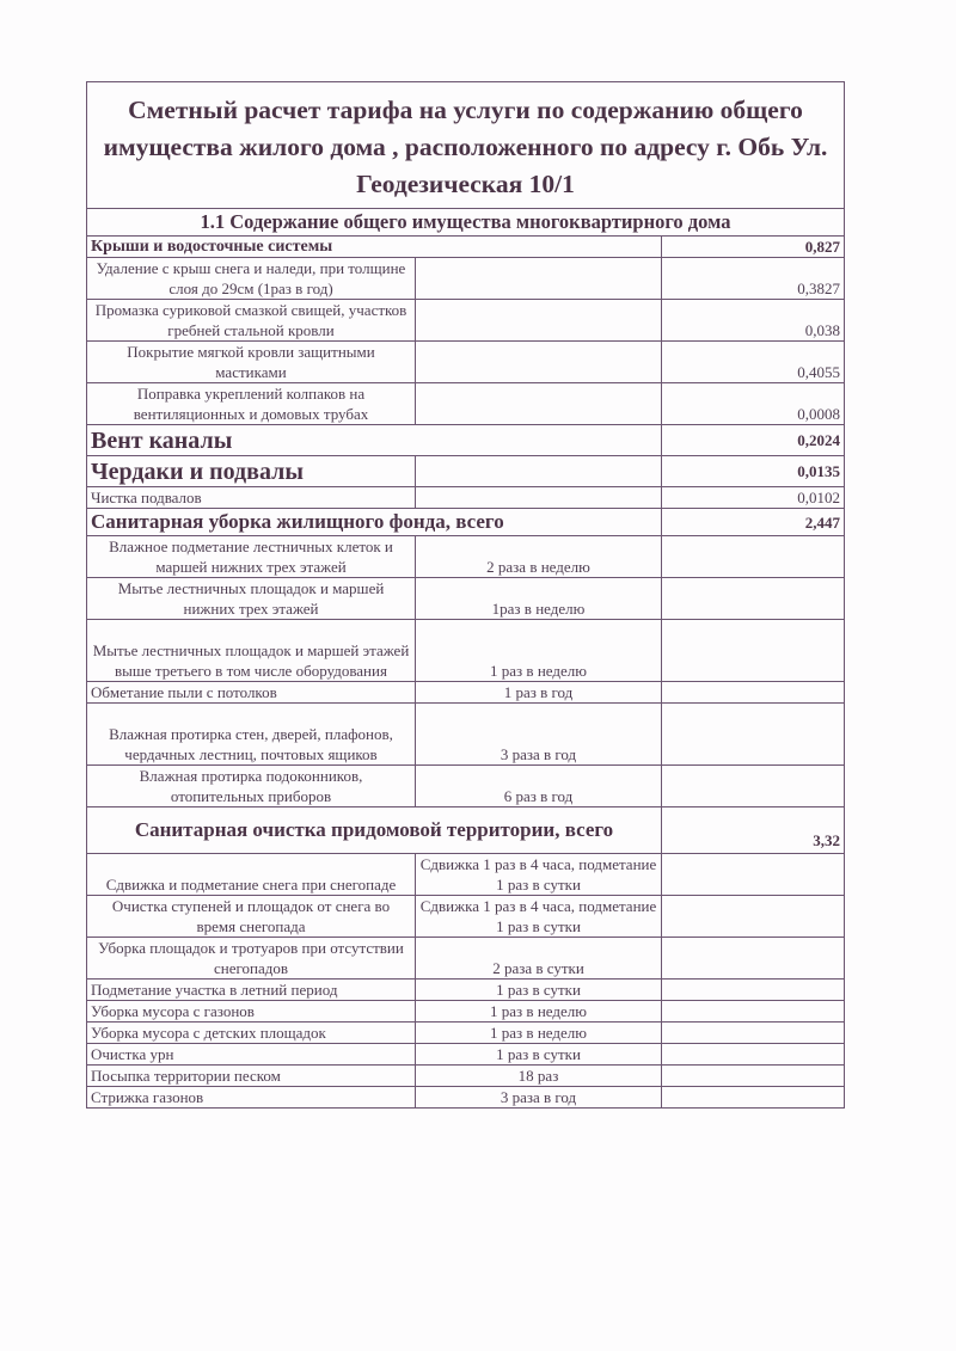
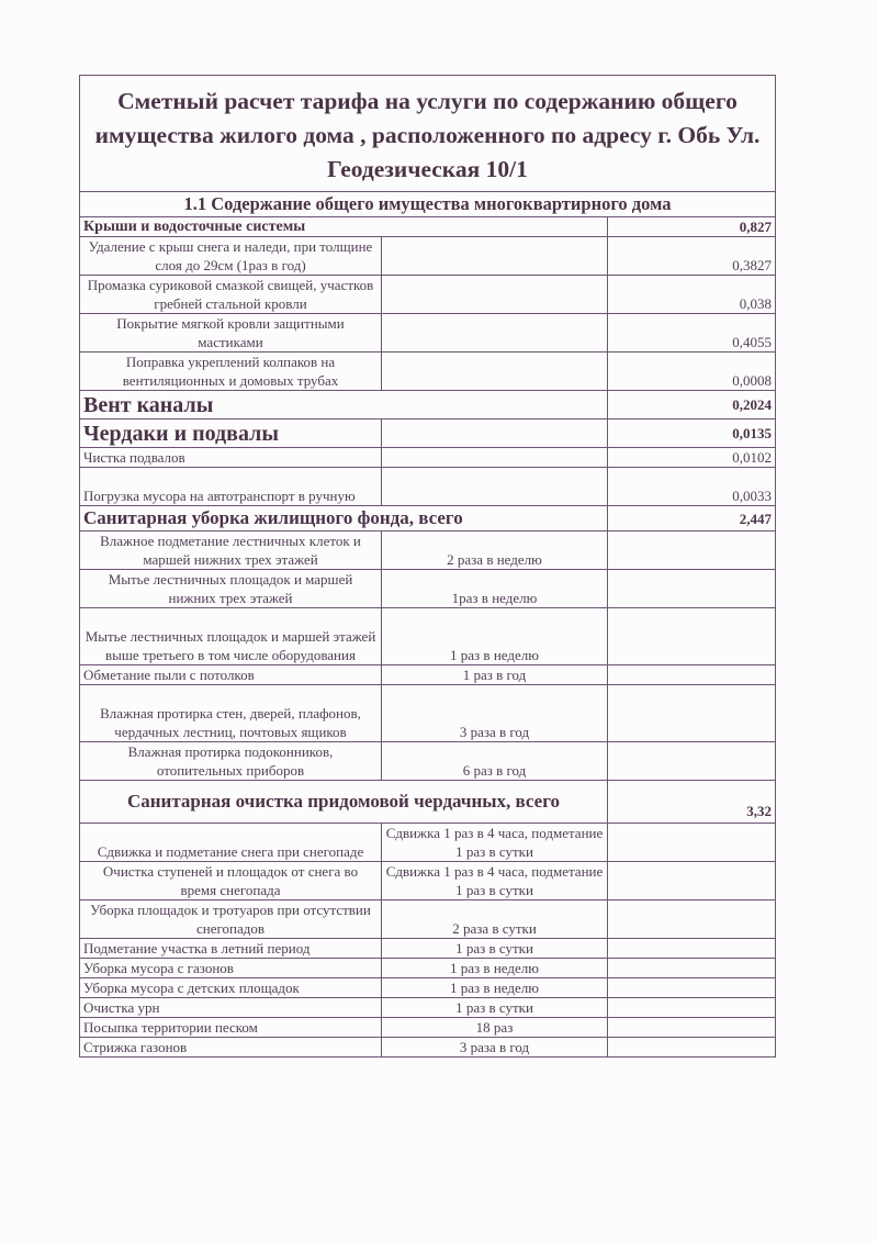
  Сметный расчет тарифа на услуги по содержанию общего имущества жилого дома , расположенного по адресу г. Обь Ул. Геодезическая 10/1
  1.1 Содержание общего имущества многоквартирного дома
  Крыши и водосточные системы	0,827
  Удаление с крыш снега и наледи, при толщине слоя до 29см (1раз в год)		0,3827
  Промазка суриковой смазкой свищей, участков гребней стальной кровли		0,038
  Покрытие мягкой кровли защитными мастиками		0,4055
  Поправка укреплений колпаков на вентиляционных и домовых трубах		0,0008
  Вент каналы	0,2024
  Чердаки и подвалы		0,0135
  Чистка подвалов		0,0102
+ Погрузка мусора на автотранспорт в ручную		0,0033
  Санитарная уборка жилищного фонда, всего	2,447
  Влажное подметание лестничных клеток и маршей нижних трех этажей	2 раза в неделю
  Мытье лестничных площадок и маршей нижних трех этажей	1раз в неделю
  Мытье лестничных площадок и маршей этажей выше третьего в том числе оборудования	1 раз в неделю
  Обметание пыли с потолков	1 раз в год
  Влажная протирка стен, дверей, плафонов, чердачных лестниц, почтовых ящиков	3 раза в год
  Влажная протирка подоконников, отопительных приборов	6 раз в год
- Санитарная очистка придомовой территории, всего	3,32
+ Санитарная очистка придомовой чердачных, всего	3,32
  Сдвижка и подметание снега при снегопаде	Сдвижка 1 раз в 4 часа, подметание 1 раз в сутки
  Очистка ступеней и площадок от снега во время снегопада	Сдвижка 1 раз в 4 часа, подметание 1 раз в сутки
  Уборка площадок и тротуаров при отсутствии снегопадов	2 раза в сутки
  Подметание участка в летний период	1 раз в сутки
  Уборка мусора с газонов	1 раз в неделю
  Уборка мусора с детских площадок	1 раз в неделю
  Очистка урн	1 раз в сутки
  Посыпка территории песком	18 раз
  Стрижка газонов	3 раза в год
